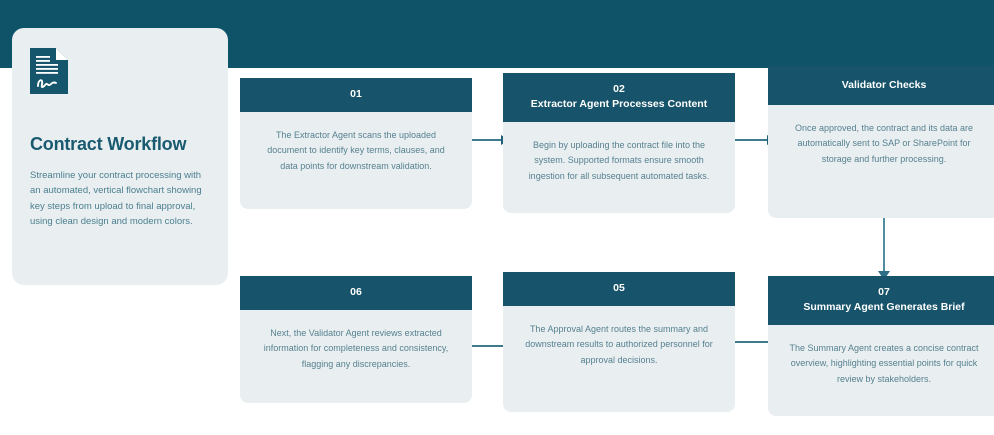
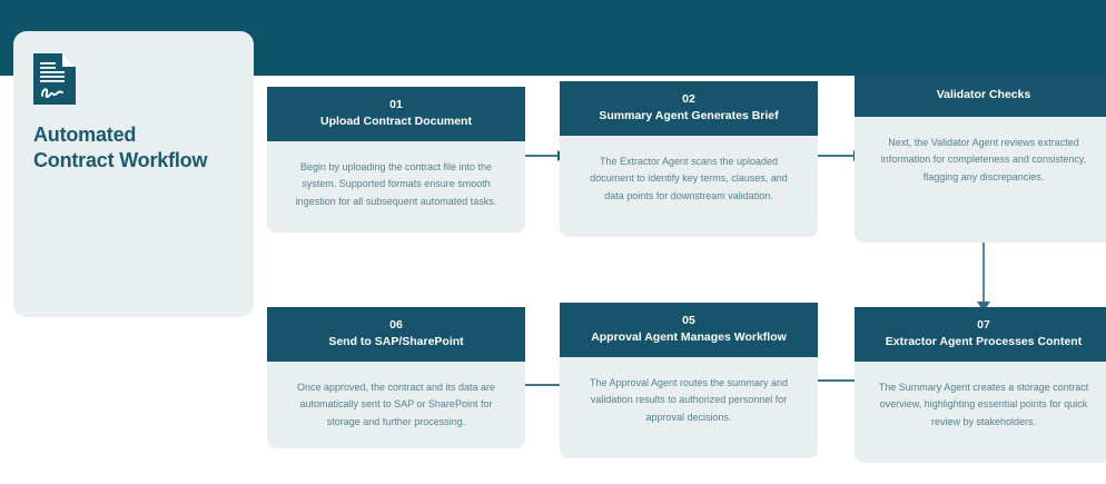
+ Automated
  Contract Workflow
- Streamline your contract processing with an automated, vertical flowchart showing key steps from upload to final approval, using clean design and modern colors.
  01
+ Upload Contract Document
- The Extractor Agent scans the uploaded document to identify key terms, clauses, and data points for downstream validation.
+ Begin by uploading the contract file into the system. Supported formats ensure smooth ingestion for all subsequent automated tasks.
  02
- Extractor Agent Processes Content
+ Summary Agent Generates Brief
- Begin by uploading the contract file into the system. Supported formats ensure smooth ingestion for all subsequent automated tasks.
+ The Extractor Agent scans the uploaded document to identify key terms, clauses, and data points for downstream validation.
  Validator Checks
- Once approved, the contract and its data are automatically sent to SAP or SharePoint for storage and further processing.
+ Next, the Validator Agent reviews extracted information for completeness and consistency, flagging any discrepancies.
  07
- Summary Agent Generates Brief
+ Extractor Agent Processes Content
- The Summary Agent creates a concise contract overview, highlighting essential points for quick review by stakeholders.
+ The Summary Agent creates a storage contract overview, highlighting essential points for quick review by stakeholders.
  05
+ Approval Agent Manages Workflow
- The Approval Agent routes the summary and downstream results to authorized personnel for approval decisions.
+ The Approval Agent routes the summary and validation results to authorized personnel for approval decisions.
  06
+ Send to SAP/SharePoint
- Next, the Validator Agent reviews extracted information for completeness and consistency, flagging any discrepancies.
+ Once approved, the contract and its data are automatically sent to SAP or SharePoint for storage and further processing.
